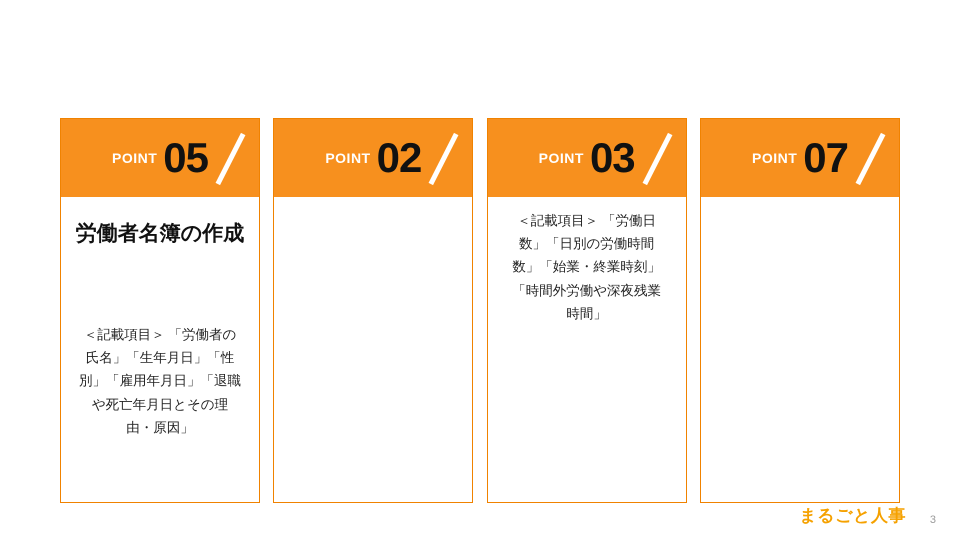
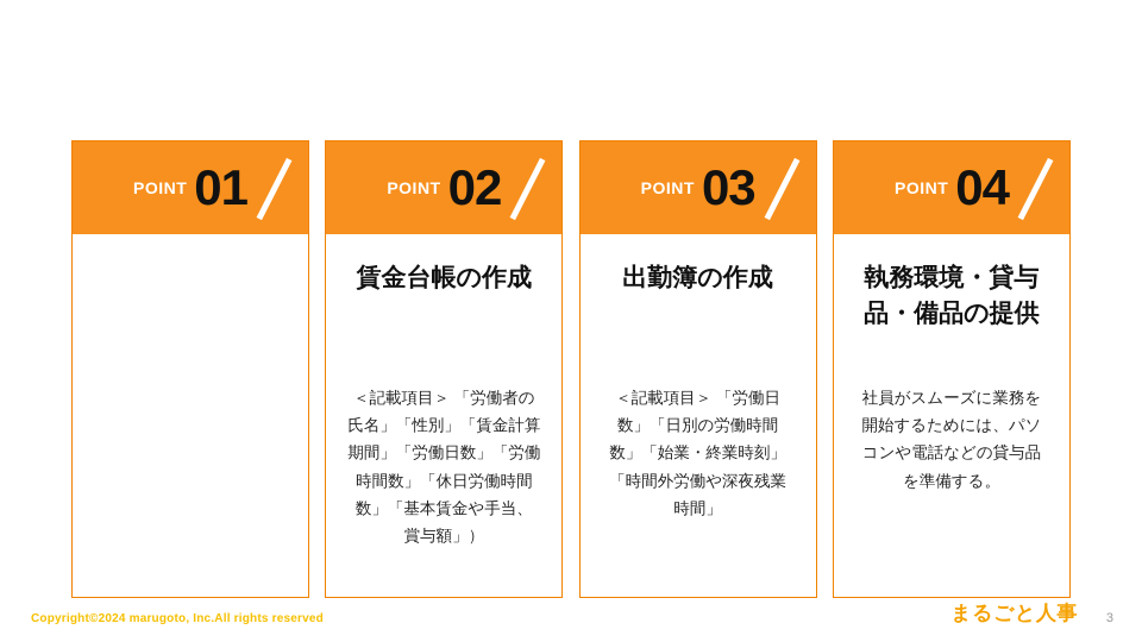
  POINT
- 05
+ 01
- 労働者名簿の作成
- ＜記載項目＞ 「労働者の氏名」「生年月日」「性別」「雇用年月日」「退職や死亡年月日とその理由・原因」
  POINT
  02
+ 賃金台帳の作成
+ ＜記載項目＞ 「労働者の氏名」「性別」「賃金計算期間」「労働日数」「労働時間数」「休日労働時間数」「基本賃金や手当、賞与額」）
  POINT
  03
+ 出勤簿の作成
  ＜記載項目＞ 「労働日数」「日別の労働時間数」「始業・終業時刻」「時間外労働や深夜残業時間」
  POINT
- 07
+ 04
+ 執務環境・貸与品・備品の提供
+ 社員がスムーズに業務を開始するためには、パソコンや電話などの貸与品を準備する。
+ Copyright©2024 marugoto, Inc.All rights reserved
  まるごと人事
  3
